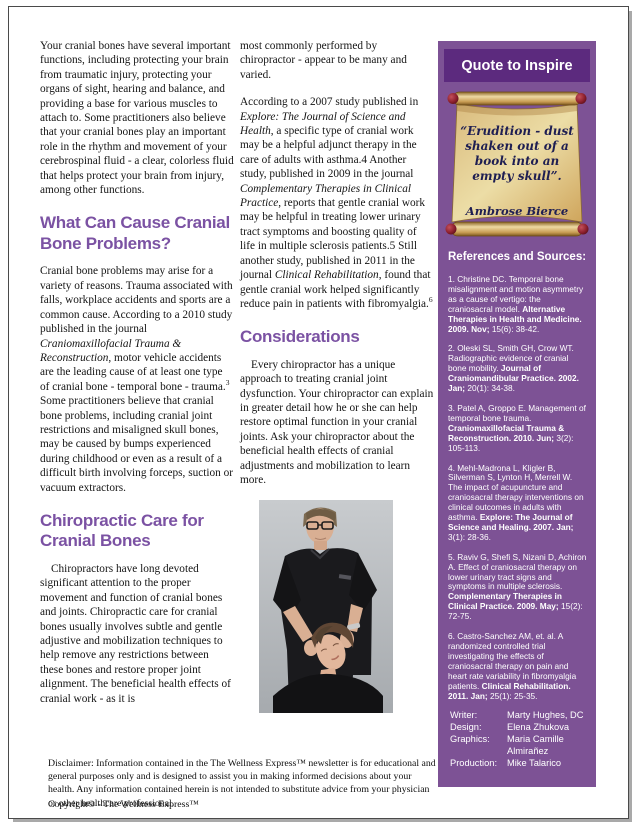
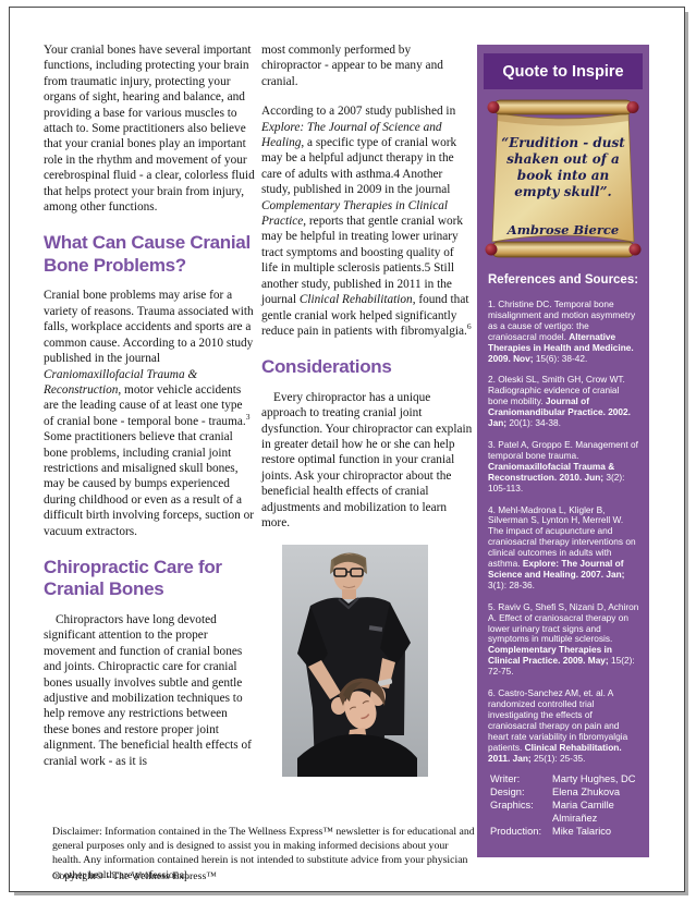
  Your cranial bones have several important functions, including protecting your brain from traumatic injury, protecting your organs of sight, hearing and balance, and providing a base for various muscles to attach to. Some practitioners also believe that your cranial bones play an important role in the rhythm and movement of your cerebrospinal fluid - a clear, colorless fluid that helps protect your brain from injury, among other functions.
  What Can Cause Cranial Bone Problems?
  Cranial bone problems may arise for a variety of reasons. Trauma associated with falls, workplace accidents and sports are a common cause. According to a 2010 study published in the journal Craniomaxillofacial Trauma & Reconstruction, motor vehicle accidents are the leading cause of at least one type of cranial bone - temporal bone - trauma.3 Some practitioners believe that cranial bone problems, including cranial joint restrictions and misaligned skull bones, may be caused by bumps experienced during childhood or even as a result of a difficult birth involving forceps, suction or vacuum extractors.
  Chiropractic Care for Cranial Bones
  Chiropractors have long devoted significant attention to the proper movement and function of cranial bones and joints. Chiropractic care for cranial bones usually involves subtle and gentle adjustive and mobilization techniques to help remove any restrictions between these bones and restore proper joint alignment. The beneficial health effects of cranial work - as it is
- most commonly performed by chiropractor - appear to be many and varied.
+ most commonly performed by chiropractor - appear to be many and cranial.
- According to a 2007 study published in Explore: The Journal of Science and Health, a specific type of cranial work may be a helpful adjunct therapy in the care of adults with asthma.4 Another study, published in 2009 in the journal Complementary Therapies in Clinical Practice, reports that gentle cranial work may be helpful in treating lower urinary tract symptoms and boosting quality of life in multiple sclerosis patients.5 Still another study, published in 2011 in the journal Clinical Rehabilitation, found that gentle cranial work helped significantly reduce pain in patients with fibromyalgia.6
+ According to a 2007 study published in Explore: The Journal of Science and Healing, a specific type of cranial work may be a helpful adjunct therapy in the care of adults with asthma.4 Another study, published in 2009 in the journal Complementary Therapies in Clinical Practice, reports that gentle cranial work may be helpful in treating lower urinary tract symptoms and boosting quality of life in multiple sclerosis patients.5 Still another study, published in 2011 in the journal Clinical Rehabilitation, found that gentle cranial work helped significantly reduce pain in patients with fibromyalgia.6
  Considerations
  Every chiropractor has a unique approach to treating cranial joint dysfunction. Your chiropractor can explain in greater detail how he or she can help restore optimal function in your cranial joints. Ask your chiropractor about the beneficial health effects of cranial adjustments and mobilization to learn more.
  Quote to Inspire
  “Erudition - dust shaken out of a book into an empty skull”.
  Ambrose Bierce
  References and Sources:
  1. Christine DC. Temporal bone misalignment and motion asymmetry as a cause of vertigo: the craniosacral model. Alternative Therapies in Health and Medicine. 2009. Nov; 15(6): 38-42.
  2. Oleski SL, Smith GH, Crow WT. Radiographic evidence of cranial bone mobility. Journal of Craniomandibular Practice. 2002. Jan; 20(1): 34-38.
  3. Patel A, Groppo E. Management of temporal bone trauma. Craniomaxillofacial Trauma & Reconstruction. 2010. Jun; 3(2): 105-113.
  4. Mehl-Madrona L, Kligler B, Silverman S, Lynton H, Merrell W. The impact of acupuncture and craniosacral therapy interventions on clinical outcomes in adults with asthma. Explore: The Journal of Science and Healing. 2007. Jan; 3(1): 28-36.
  5. Raviv G, Shefi S, Nizani D, Achiron A. Effect of craniosacral therapy on lower urinary tract signs and symptoms in multiple sclerosis. Complementary Therapies in Clinical Practice. 2009. May; 15(2): 72-75.
  6. Castro-Sanchez AM, et. al. A randomized controlled trial investigating the effects of craniosacral therapy on pain and heart rate variability in fibromyalgia patients. Clinical Rehabilitation. 2011. Jan; 25(1): 25-35.
  Writer:
  Marty Hughes, DC
  Design:
  Elena Zhukova
  Graphics:
  Maria Camille Almirañez
  Production:
  Mike Talarico
  Disclaimer: Information contained in the The Wellness Express™ newsletter is for educational and general purposes only and is designed to assist you in making informed decisions about your health. Any information contained herein is not intended to substitute advice from your physician or other healthcare professional.
  Copyright© - The Wellness Express™
